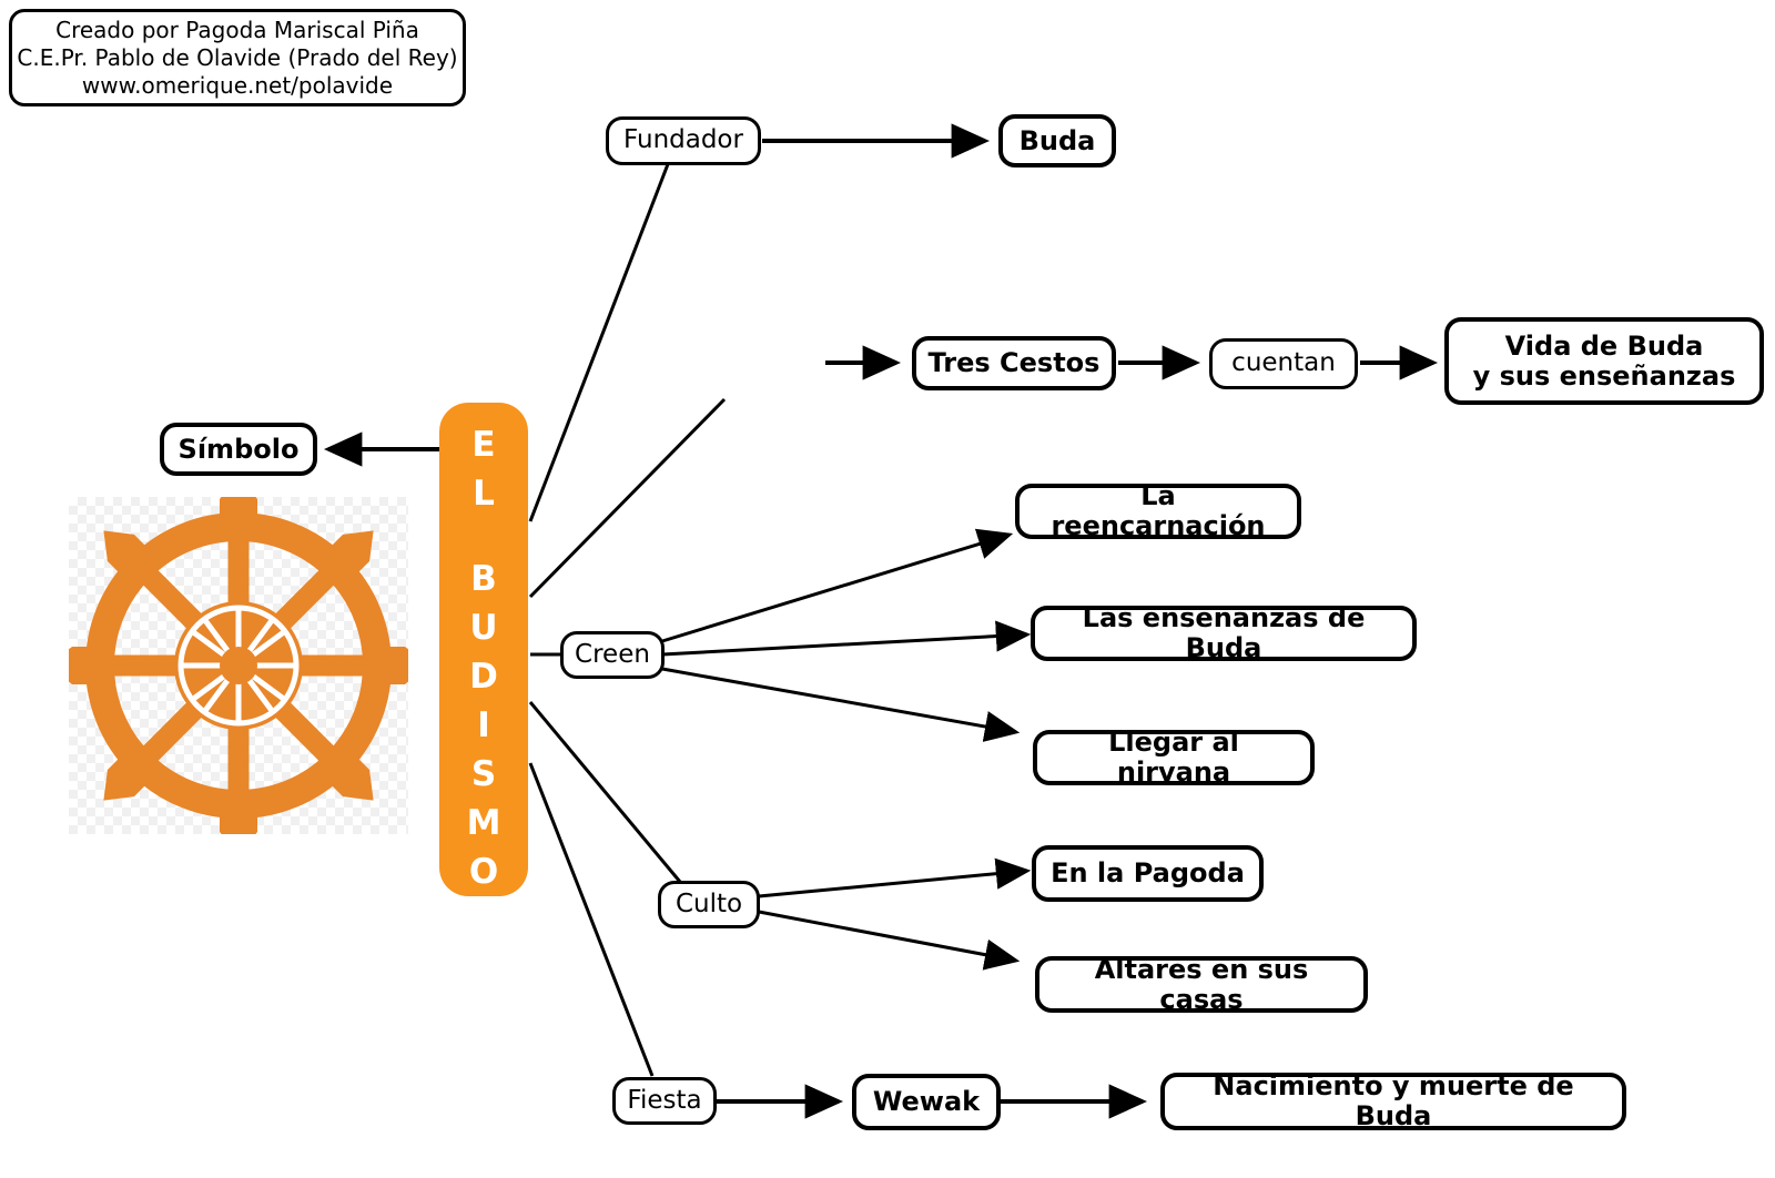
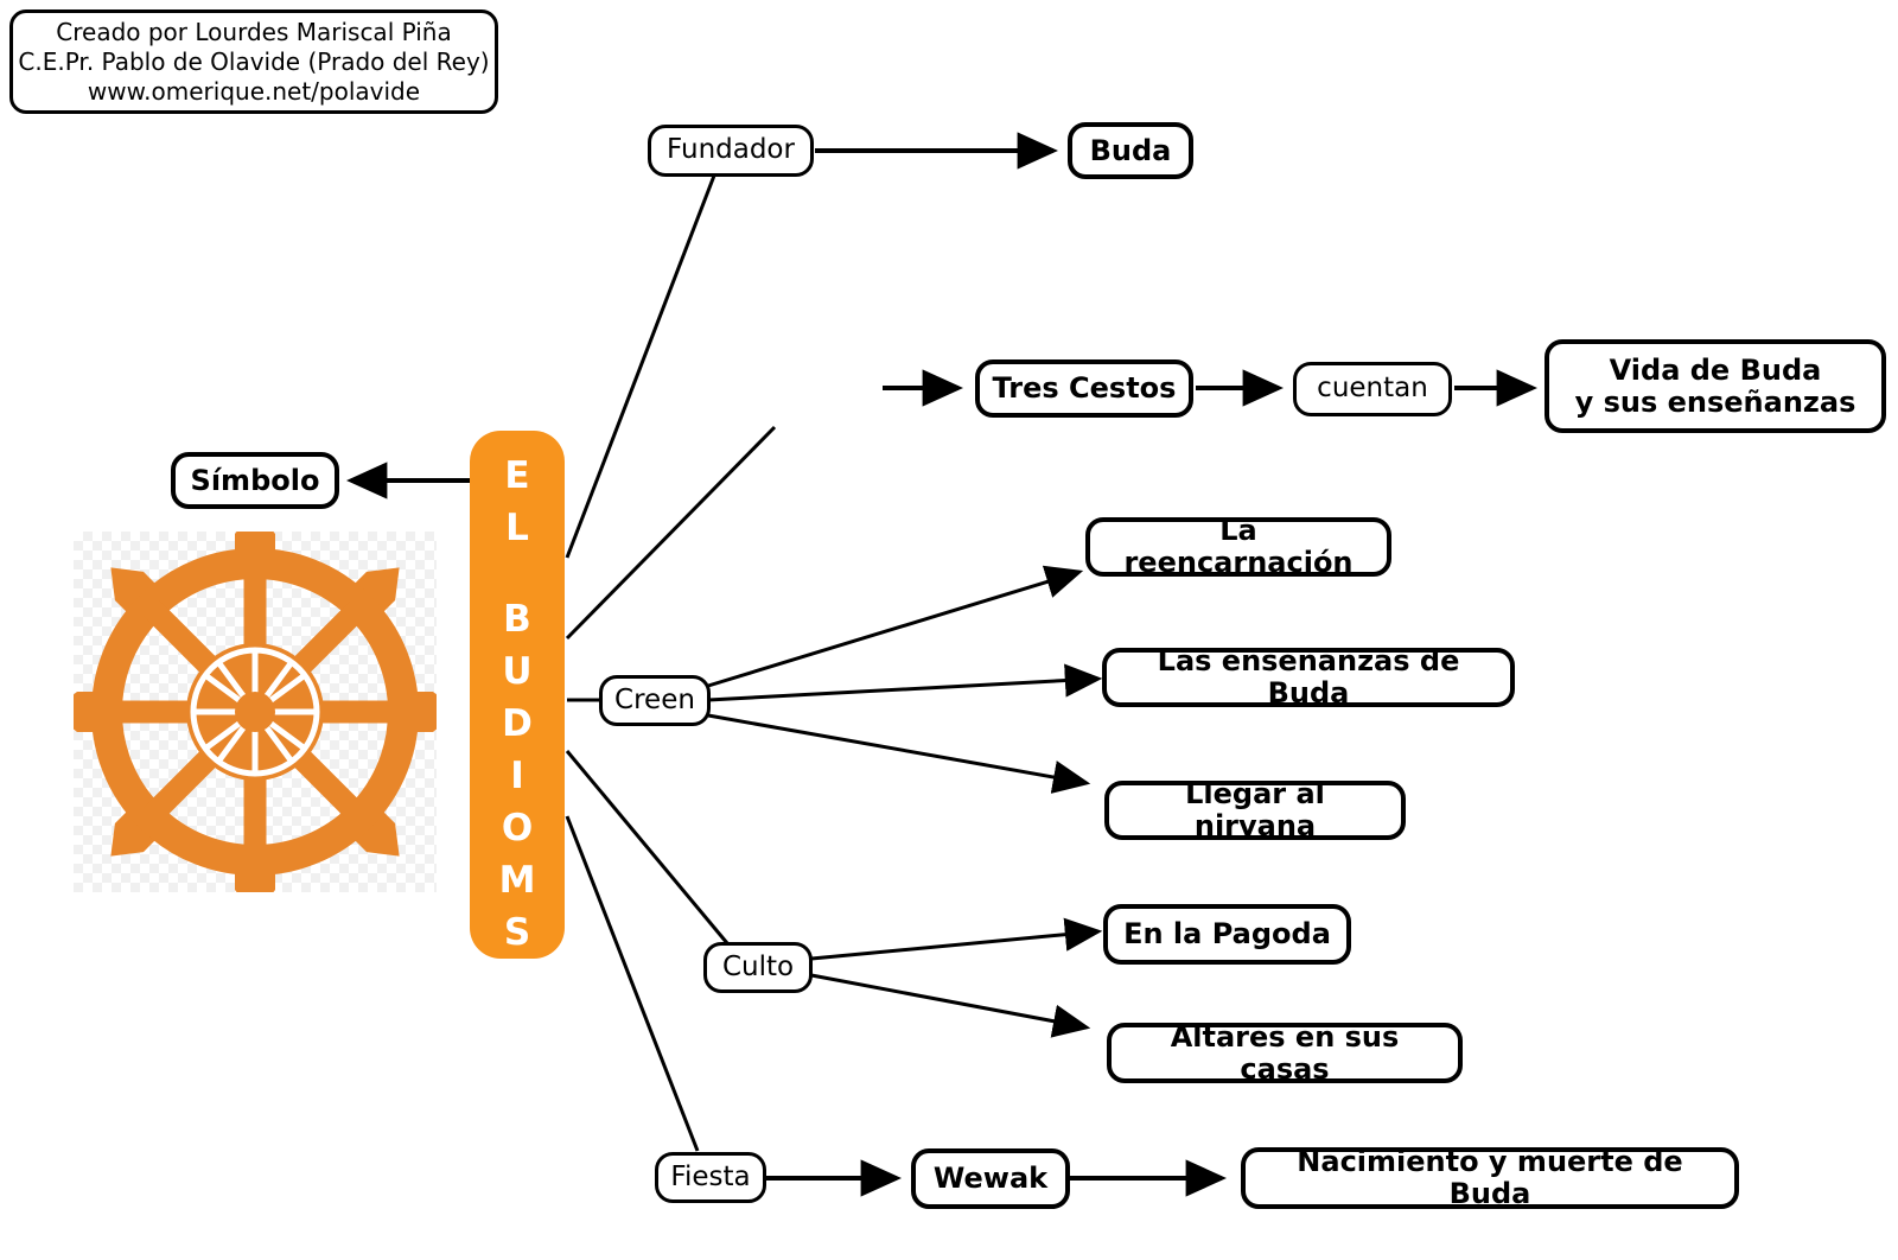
- Creado por Pagoda Mariscal Piña
+ Creado por Lourdes Mariscal Piña
  C.E.Pr. Pablo de Olavide (Prado del Rey)
  www.omerique.net/polavide
  E
  L
  B
  U
  D
  I
- S
+ O
  M
- O
+ S
  Símbolo
  Fundador
  Buda
  Tres Cestos
  cuentan
  Vida de Buda
  y sus enseñanzas
  Creen
  La reencarnación
  Las enseñanzas de Buda
  Llegar al nirvana
  Culto
  En la Pagoda
  Altares en sus casas
  Fiesta
  Wewak
  Nacimiento y muerte de Buda
